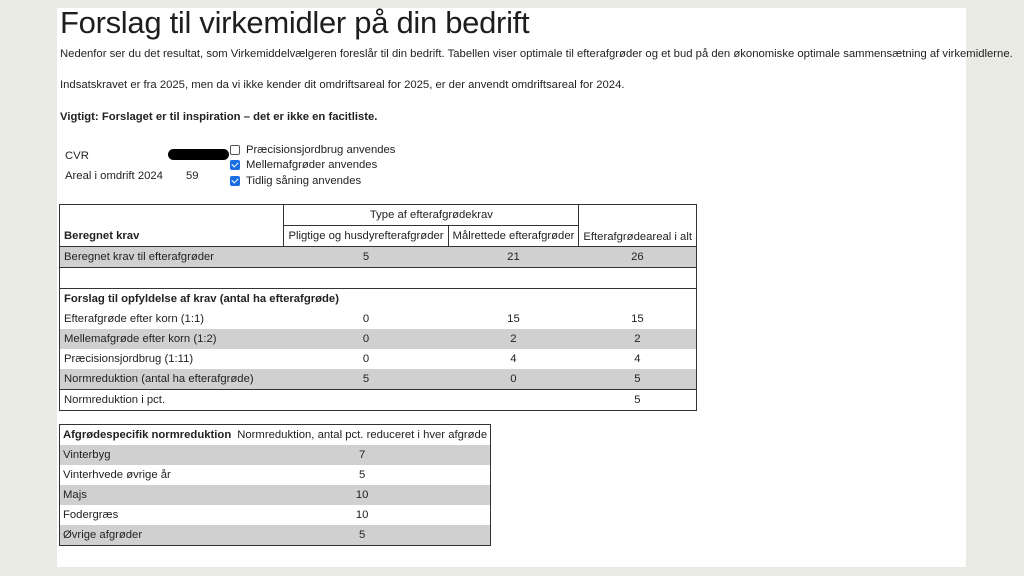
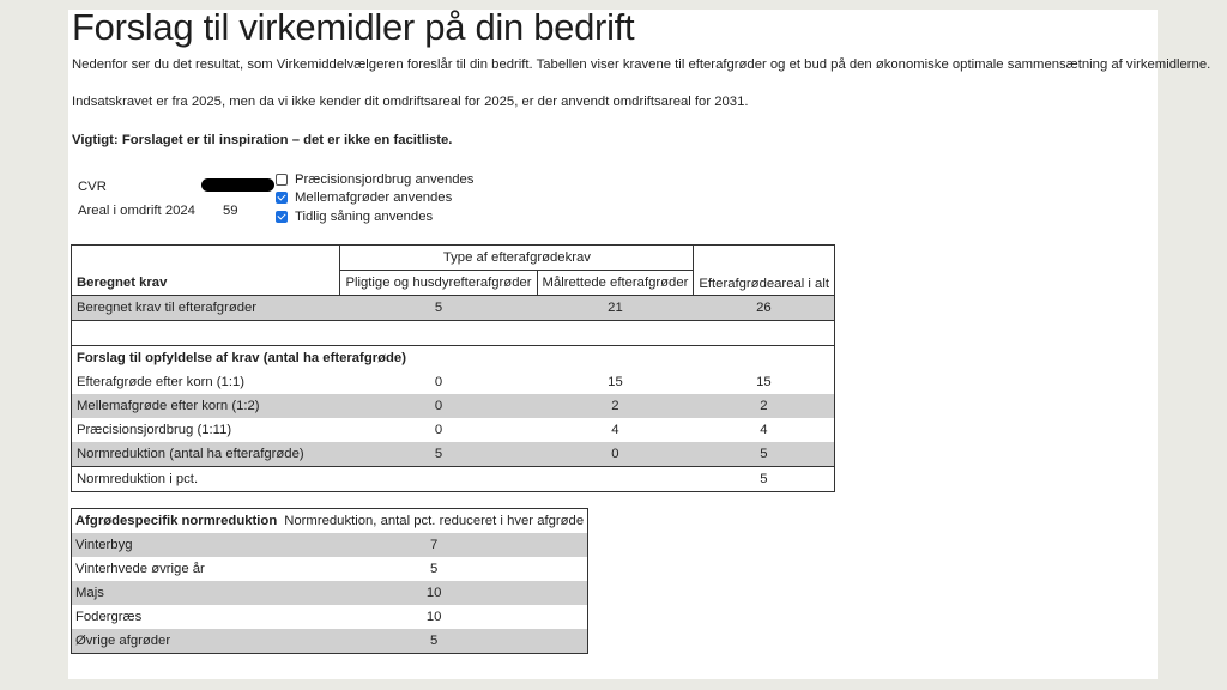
  Forslag til virkemidler på din bedrift
- Nedenfor ser du det resultat, som Virkemiddelvælgeren foreslår til din bedrift. Tabellen viser optimale til efterafgrøder og et bud på den økonomiske optimale sammensætning af virkemidlerne.
+ Nedenfor ser du det resultat, som Virkemiddelvælgeren foreslår til din bedrift. Tabellen viser kravene til efterafgrøder og et bud på den økonomiske optimale sammensætning af virkemidlerne.
- Indsatskravet er fra 2025, men da vi ikke kender dit omdriftsareal for 2025, er der anvendt omdriftsareal for 2024.
+ Indsatskravet er fra 2025, men da vi ikke kender dit omdriftsareal for 2025, er der anvendt omdriftsareal for 2031.
  Vigtigt: Forslaget er til inspiration – det er ikke en facitliste.
  CVR
  Areal i omdrift 2024
  59
  Præcisionsjordbrug anvendes
  Mellemafgrøder anvendes
  Tidlig såning anvendes
  	Type af efterafgrødekrav	Efterafgrødeareal i alt
  Beregnet krav	Pligtige og husdyrefterafgrøder	Målrettede efterafgrøder
  Beregnet krav til efterafgrøder	5	21	26
  Forslag til opfyldelse af krav (antal ha efterafgrøde)
  Efterafgrøde efter korn (1:1)	0	15	15
  Mellemafgrøde efter korn (1:2)	0	2	2
  Præcisionsjordbrug (1:11)	0	4	4
  Normreduktion (antal ha efterafgrøde)	5	0	5
  Normreduktion i pct.			5
  Afgrødespecifik normreduktion	Normreduktion, antal pct. reduceret i hver afgrøde
  Vinterbyg	7
  Vinterhvede øvrige år	5
  Majs	10
  Fodergræs	10
  Øvrige afgrøder	5
